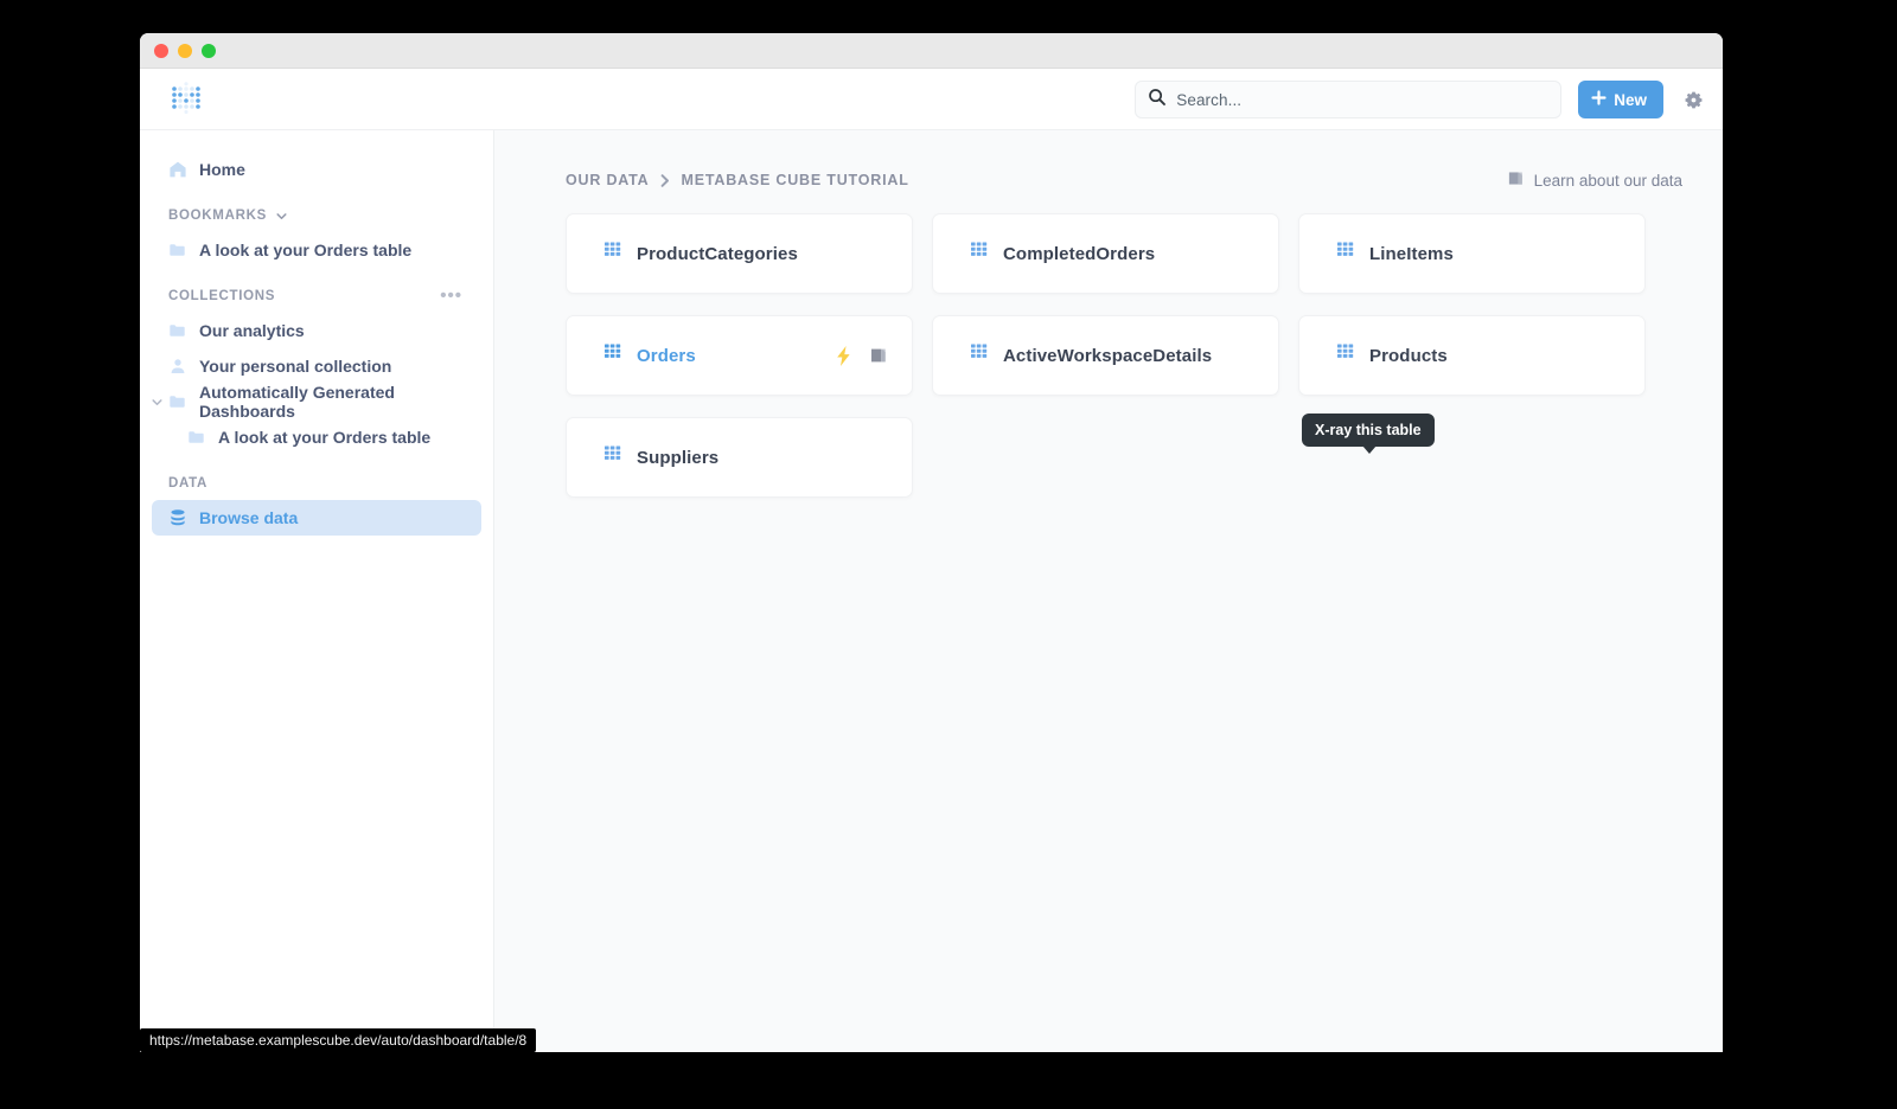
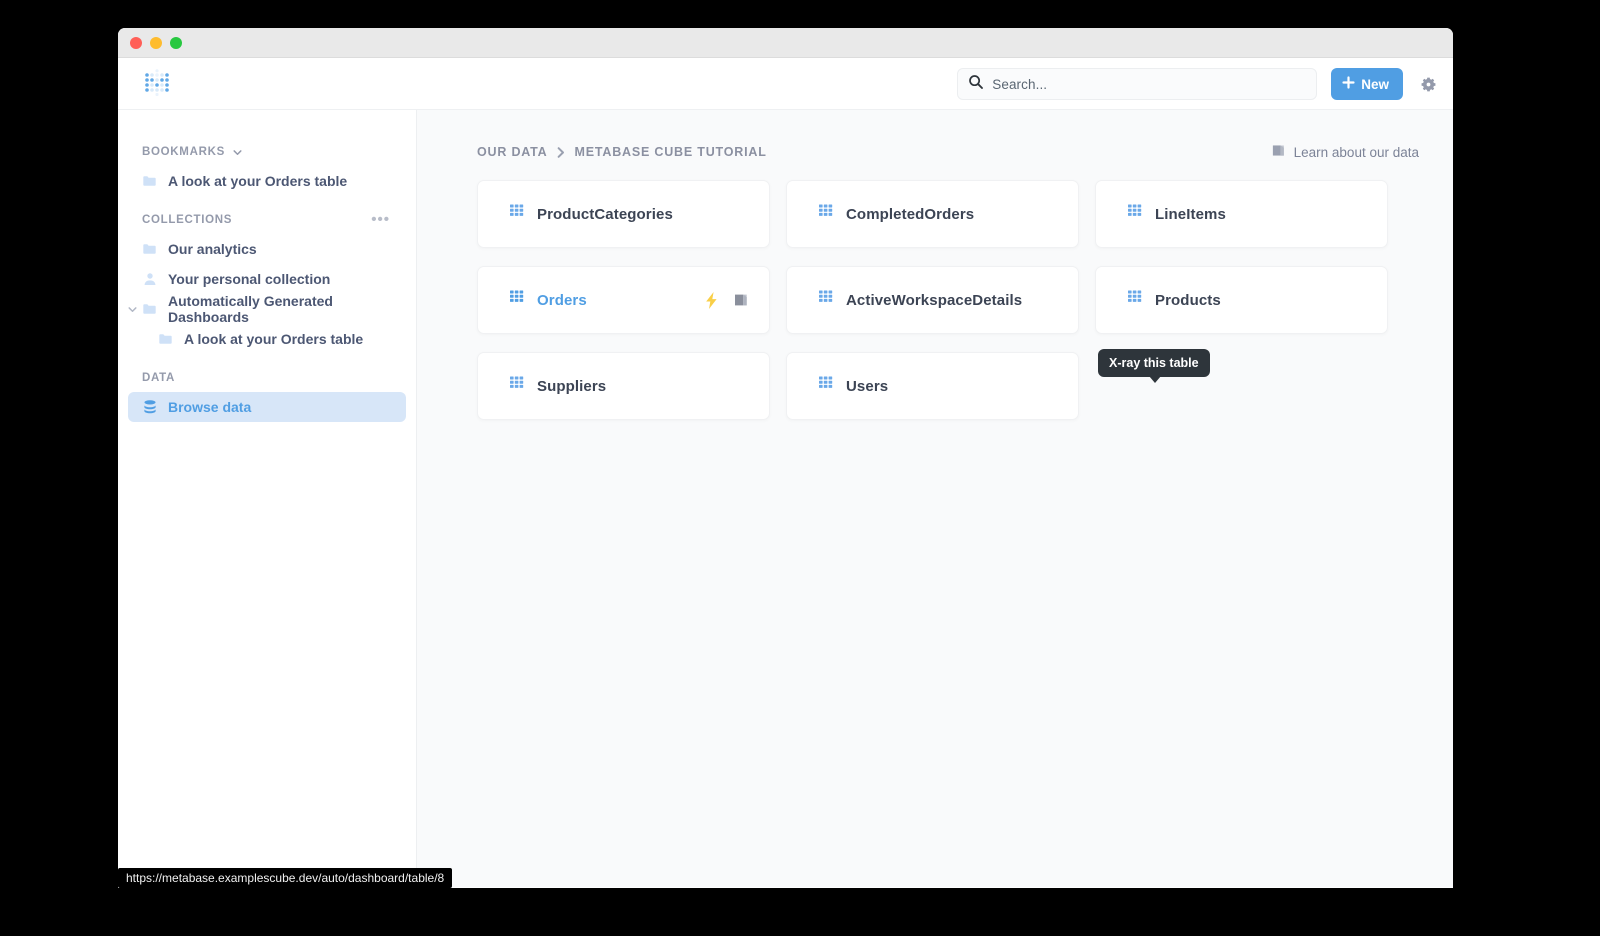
  Search...
  New
- Home
  BOOKMARKS
  A look at your Orders table
  COLLECTIONS
  •••
  Our analytics
  Your personal collection
  Automatically Generated Dashboards
  A look at your Orders table
  DATA
  Browse data
  OUR DATA
  METABASE CUBE TUTORIAL
  Learn about our data
  ProductCategories
  CompletedOrders
  LineItems
  Orders
  ActiveWorkspaceDetails
  Products
  Suppliers
+ Users
  X-ray this table
  https://metabase.examplescube.dev/auto/dashboard/table/8
